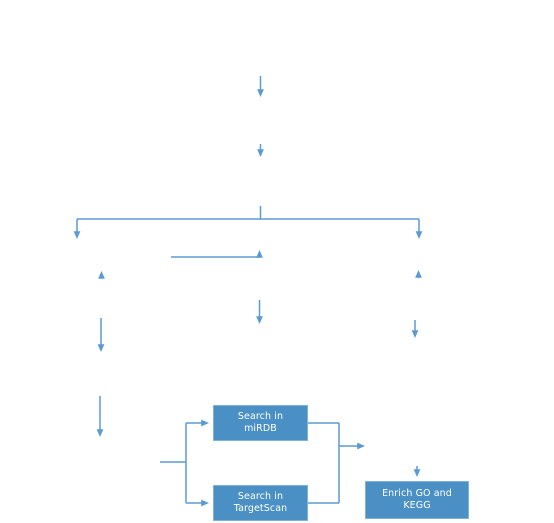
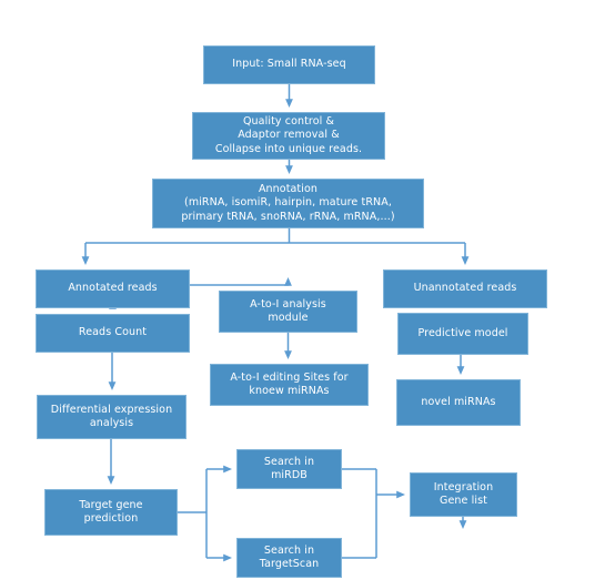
+ Input: Small RNA-seq
+ Quality control &
+ Adaptor removal &
+ Collapse into unique reads.
+ Annotation
+ (miRNA, isomiR, hairpin, mature tRNA,
+ primary tRNA, snoRNA, rRNA, mRNA,...)
+ Annotated reads
+ Unannotated reads
+ A-to-I analysis
+ module
+ Reads Count
+ Predictive model
+ A-to-I editing Sites for
+ knoew miRNAs
+ novel miRNAs
+ Differential expression
+ analysis
  Search in
  miRDB
+ Target gene
+ prediction
+ Integration
+ Gene list
  Search in
  TargetScan
- Enrich GO and
- KEGG
